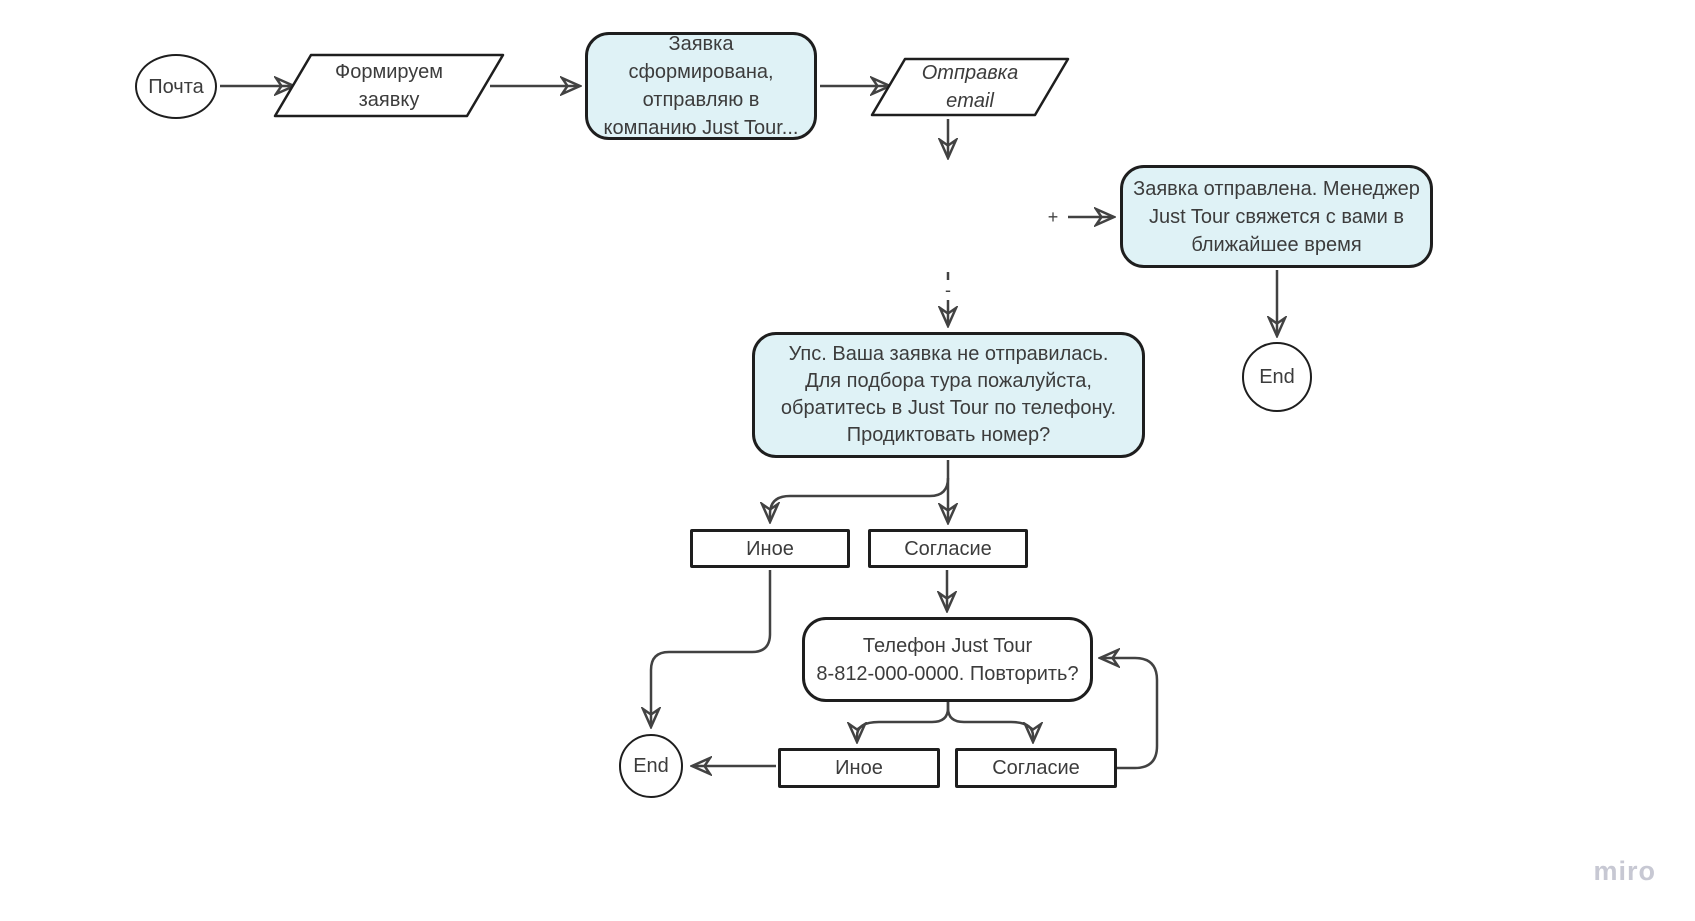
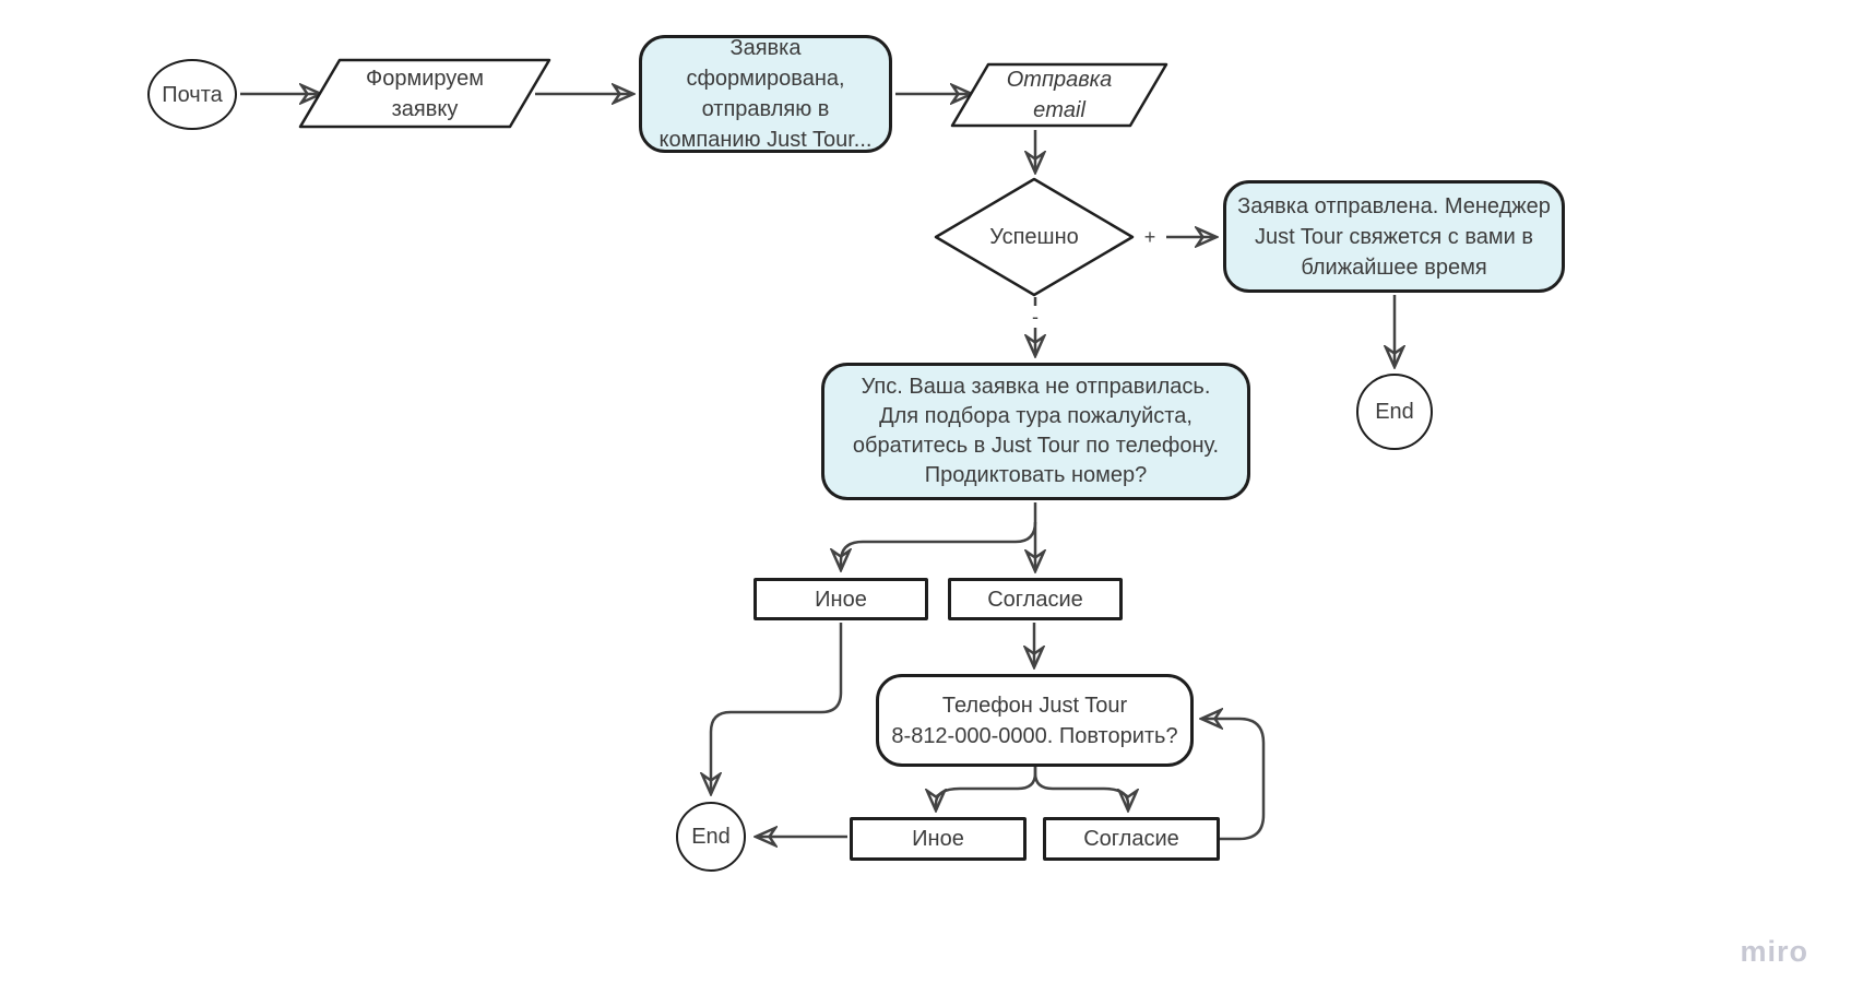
  Почта
  Формируем
  заявку
  Заявка сформирована,
  отправляю в
  компанию Just Tour...
  Отправка
  email
+ Успешно
  +
  -
  Заявка отправлена. Менеджер
  Just Tour свяжется с вами в
  ближайшее время
  End
  Упс. Ваша заявка не отправилась.
  Для подбора тура пожалуйста,
  обратитесь в Just Tour по телефону.
  Продиктовать номер?
  Иное
  Согласие
  Телефон Just Tour
  8-812-000-0000. Повторить?
  End
  Иное
  Согласие
  miro
